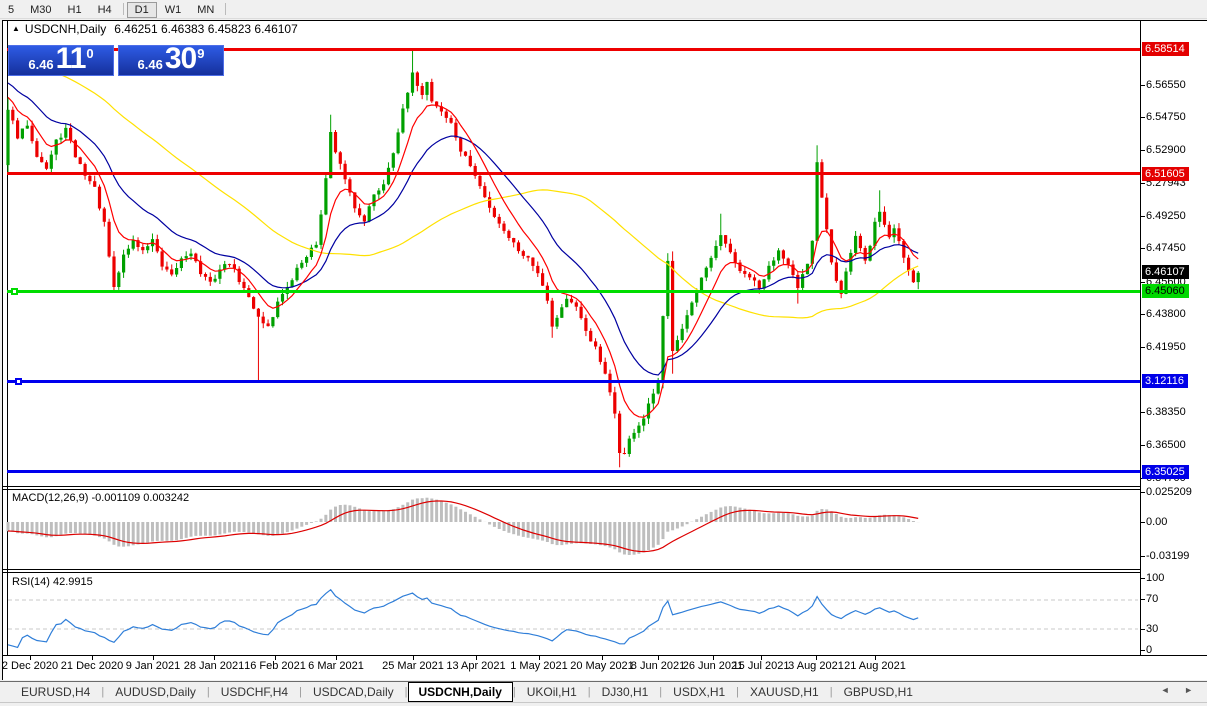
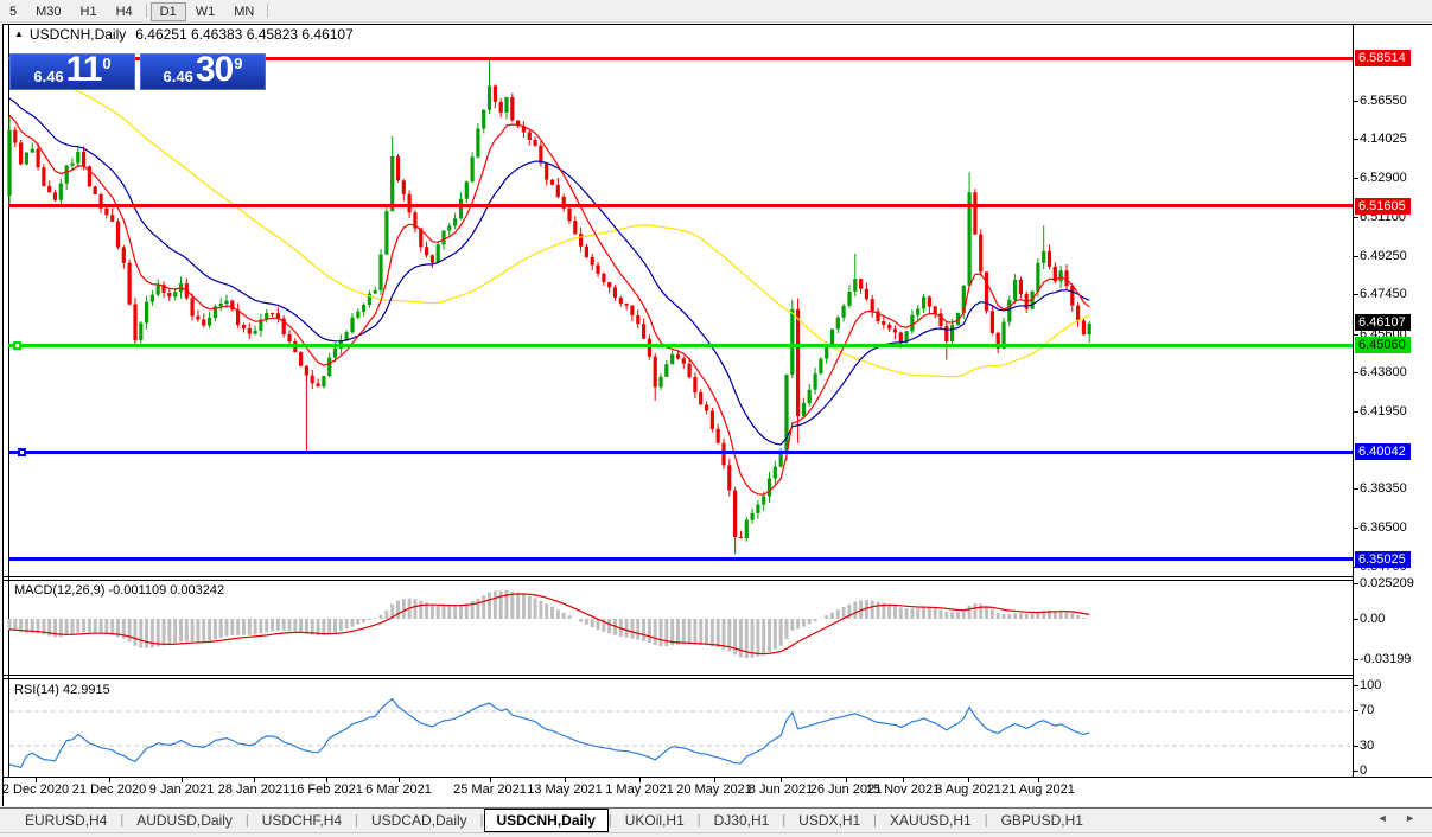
  5 M30 H1 H4 D1 W1 MN
  6.56550
- 6.54750
+ 4.14025
  6.52900
- 5.27943
+ 6.51100
  6.49250
  6.47450
  6.45600
  6.43800
  6.41950
  6.38350
  6.36500
  6.58514
  6.51605
  6.46107
  6.45060
- 3.12116
+ 6.40042
  6.35025
  0.025209
  0.00
  -0.03199
  100
  70
  30
  0
  2 Dec 2020
  21 Dec 2020
  9 Jan 2021
  28 Jan 2021
  16 Feb 2021
  6 Mar 2021
  25 Mar 2021
- 13 Apr 2021
+ 13 May 2021
  1 May 2021
  20 May 2021
  8 Jun 2021
  26 Jun 2021
- 15 Jul 2021
+ 15 Nov 2021
  3 Aug 2021
  21 Aug 2021
  ▲ USDCNH,Daily 6.46251 6.46383 6.45823 6.46107
  6.46
  11
  0
  6.46
  30
  9
  MACD(12,26,9) -0.001109 0.003242
  RSI(14) 42.9915
  EURUSD,H4
  |
  AUDUSD,Daily
  |
  USDCHF,H4
  |
  USDCAD,Daily
  |
  USDCNH,Daily
  |
  UKOil,H1
  |
  DJ30,H1
  |
  USDX,H1
  |
  XAUUSD,H1
  |
  GBPUSD,H1
  ◄ ►
